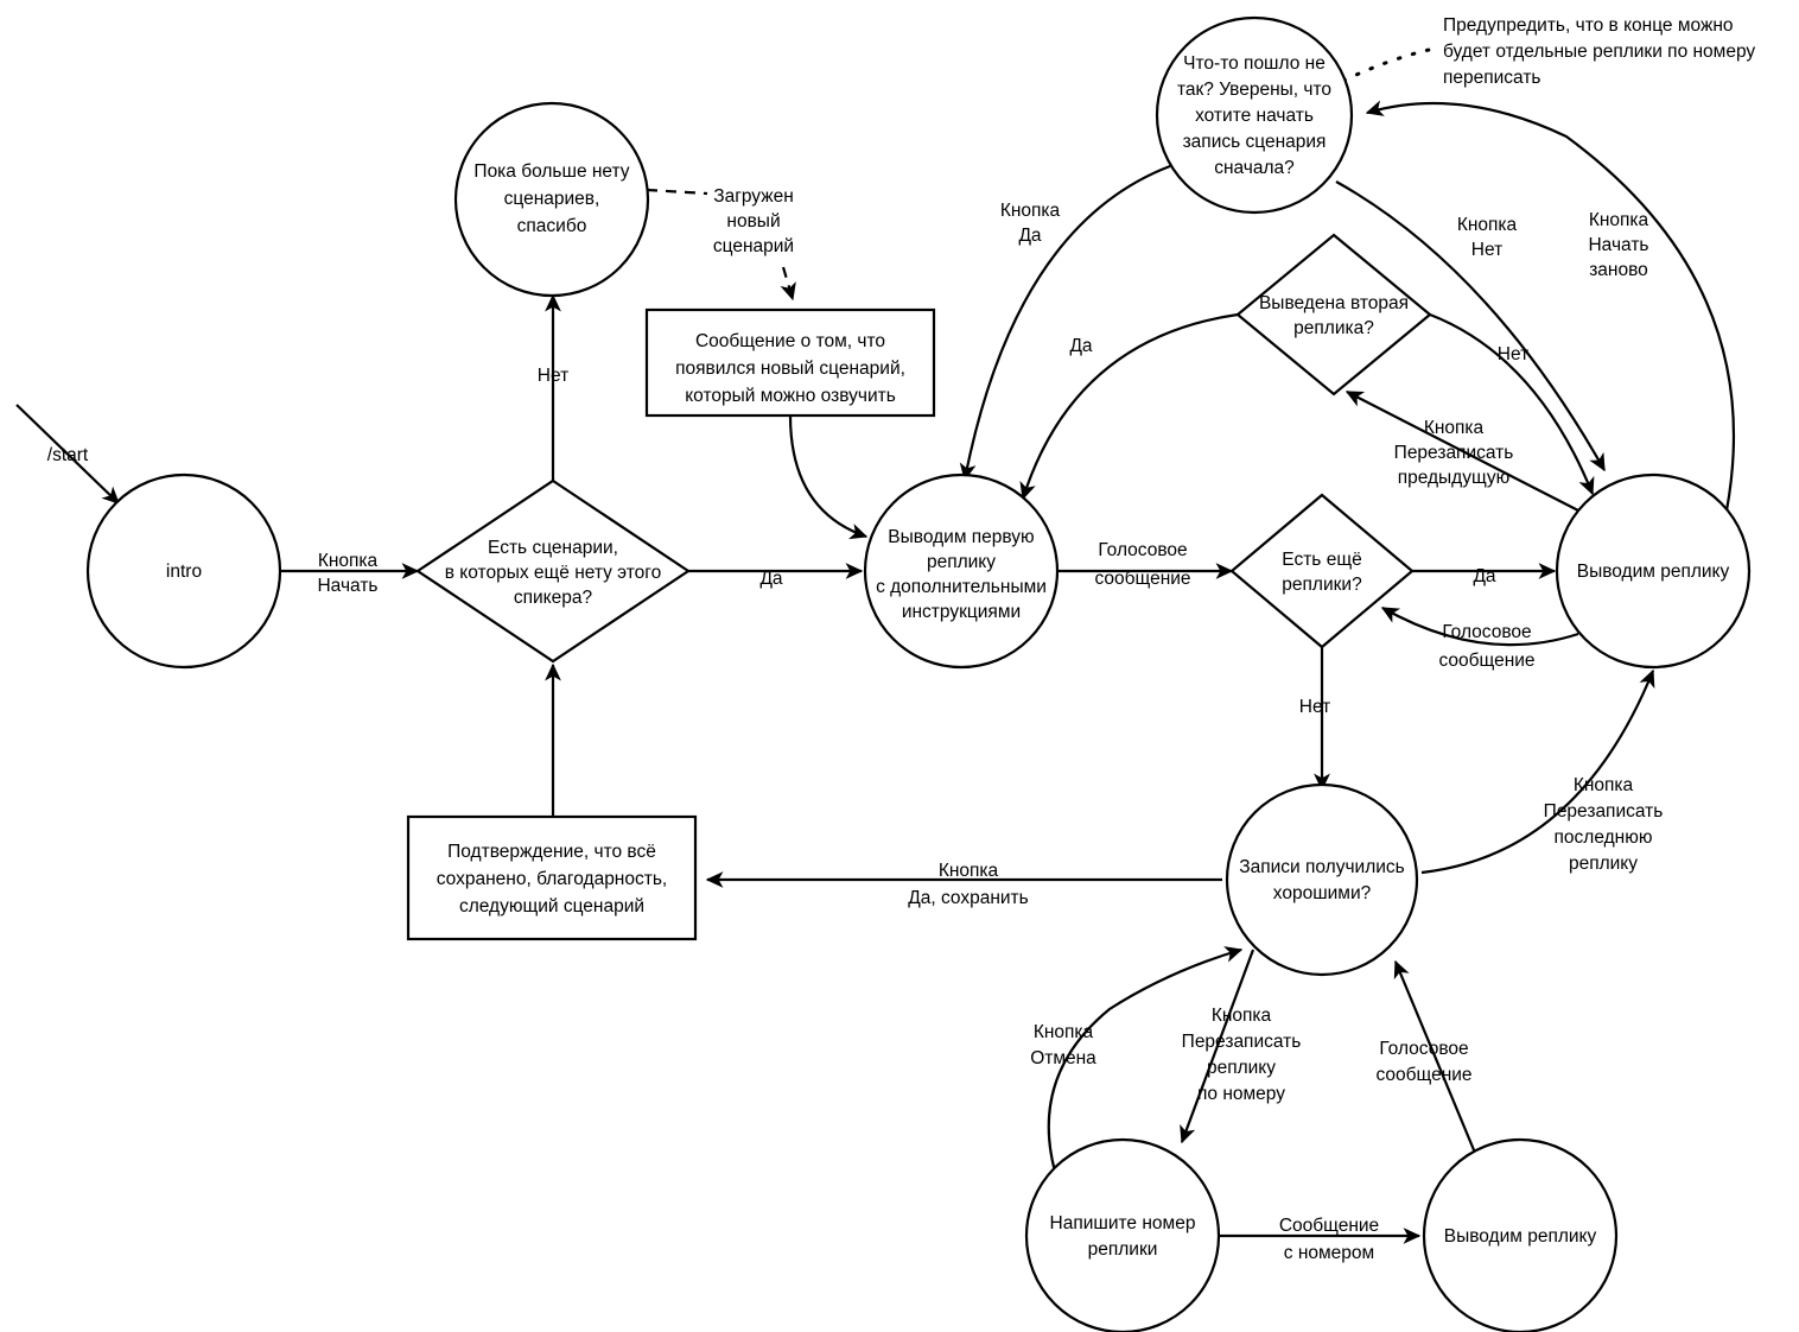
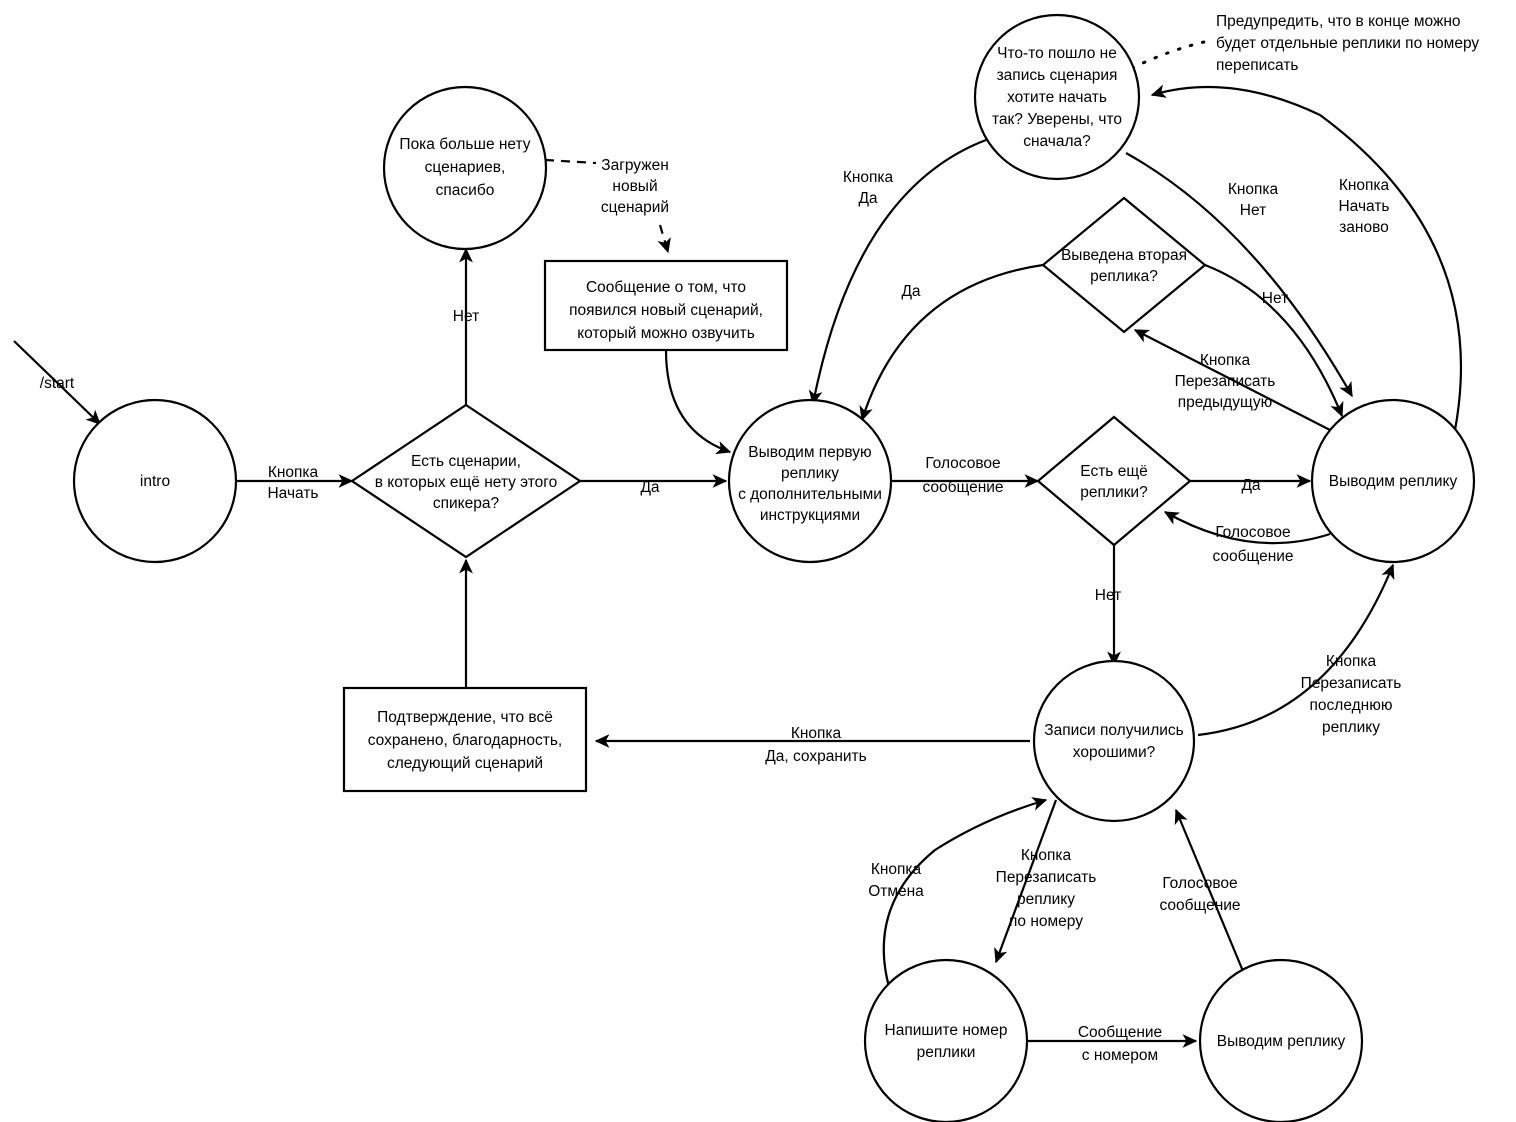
  intro
  Пока больше нету
  сценариев,
  спасибо
  Есть сценарии,
  в которых ещё нету этого
  спикера?
  Сообщение о том, что
  появился новый сценарий,
  который можно озвучить
  Выводим первую
  реплику
  с дополнительными
  инструкциями
  Что-то пошло не
- так? Уверены, что
+ запись сценария
  хотите начать
- запись сценария
+ так? Уверены, что
  сначала?
  Выведена вторая
  реплика?
  Есть ещё
  реплики?
  Выводим реплику
  Записи получились
  хорошими?
  Подтверждение, что всё
  сохранено, благодарность,
  следующий сценарий
  Напишите номер
  реплики
  Выводим реплику
  /start
  Кнопка
  Начать
  Нет
  Да
  Загружен
  новый
  сценарий
  Кнопка
  Да
  Да
  Нет
  Кнопка
  Нет
  Кнопка
  Начать
  заново
  Кнопка
  Перезаписать
  предыдущую
  Голосовое
  сообщение
  Да
  Голосовое
  сообщение
  Нет
  Кнопка
  Перезаписать
  последнюю
  реплику
  Кнопка
  Да, сохранить
  Кнопка
  Отмена
  Кнопка
  Перезаписать
  реплику
  по номеру
  Голосовое
  сообщение
  Сообщение
  с номером
  Предупредить, что в конце можно
  будет отдельные реплики по номеру
  переписать
